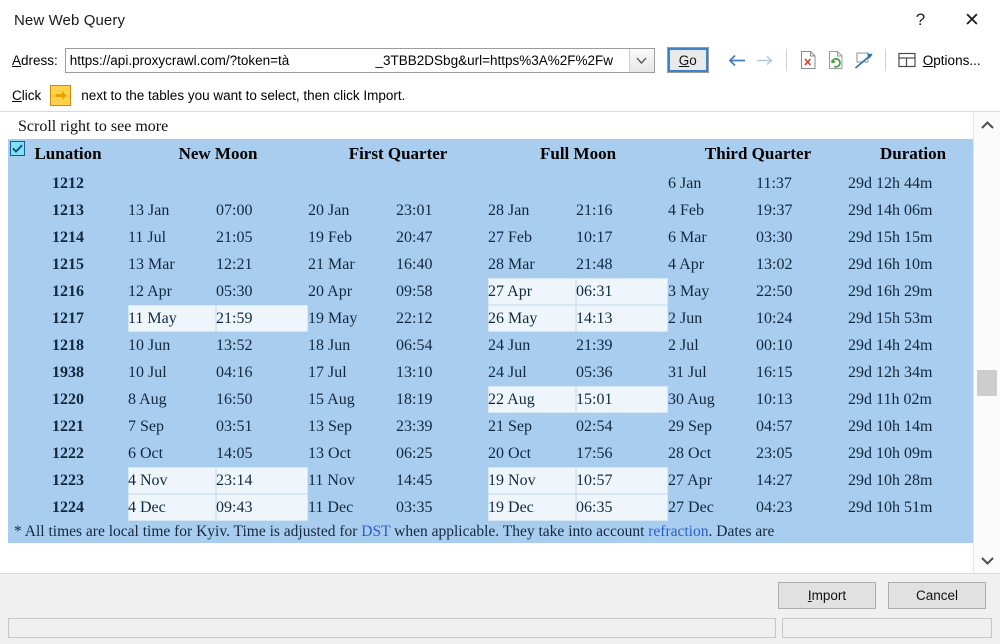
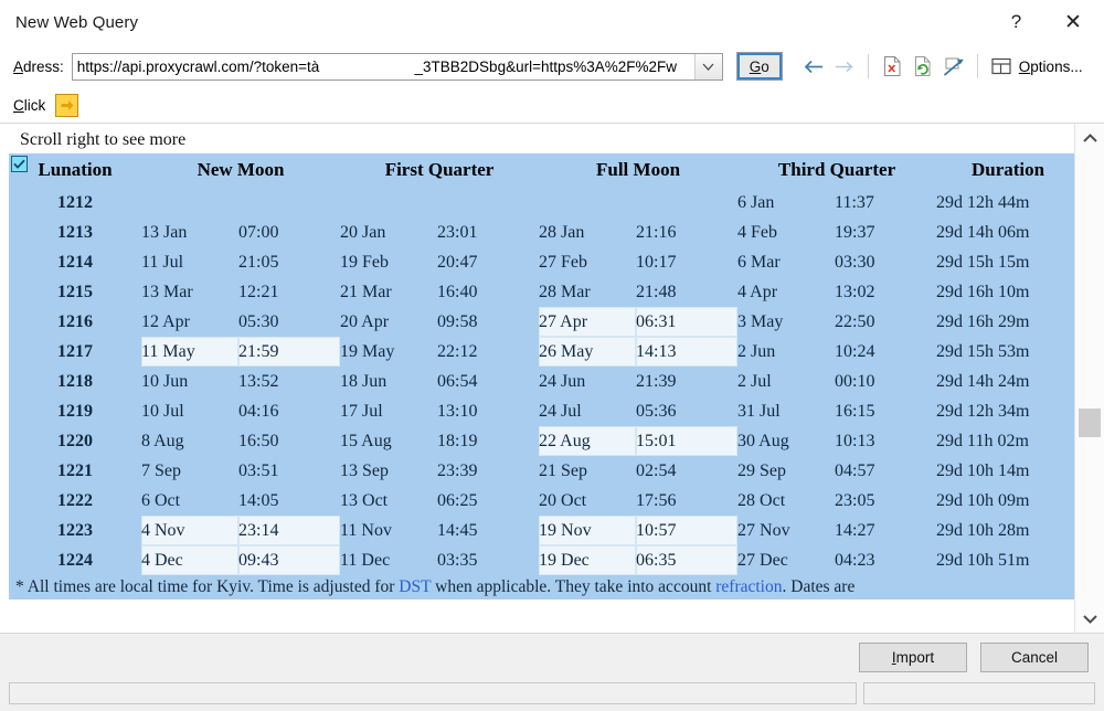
  New Web Query
  ?
  ✕
  Adress:
  https://api.proxycrawl.com/?token=tà _3TBB2DSbg&url=https%3A%2F%2Fw
  G
  o
  O
  ptions...
  Click
- next to the tables you want to select, then click Import.
  Scroll right to see more
  Lunation	New Moon	First Quarter	Full Moon	Third Quarter	Duration
  1212							6 Jan	11:37	29d 12h 44m
  1213	13 Jan	07:00	20 Jan	23:01	28 Jan	21:16	4 Feb	19:37	29d 14h 06m
  1214	11 Jul	21:05	19 Feb	20:47	27 Feb	10:17	6 Mar	03:30	29d 15h 15m
  1215	13 Mar	12:21	21 Mar	16:40	28 Mar	21:48	4 Apr	13:02	29d 16h 10m
  1216	12 Apr	05:30	20 Apr	09:58	27 Apr	06:31	3 May	22:50	29d 16h 29m
  1217	11 May	21:59	19 May	22:12	26 May	14:13	2 Jun	10:24	29d 15h 53m
  1218	10 Jun	13:52	18 Jun	06:54	24 Jun	21:39	2 Jul	00:10	29d 14h 24m
- 1938	10 Jul	04:16	17 Jul	13:10	24 Jul	05:36	31 Jul	16:15	29d 12h 34m
+ 1219	10 Jul	04:16	17 Jul	13:10	24 Jul	05:36	31 Jul	16:15	29d 12h 34m
  1220	8 Aug	16:50	15 Aug	18:19	22 Aug	15:01	30 Aug	10:13	29d 11h 02m
  1221	7 Sep	03:51	13 Sep	23:39	21 Sep	02:54	29 Sep	04:57	29d 10h 14m
  1222	6 Oct	14:05	13 Oct	06:25	20 Oct	17:56	28 Oct	23:05	29d 10h 09m
- 1223	4 Nov	23:14	11 Nov	14:45	19 Nov	10:57	27 Apr	14:27	29d 10h 28m
+ 1223	4 Nov	23:14	11 Nov	14:45	19 Nov	10:57	27 Nov	14:27	29d 10h 28m
  1224	4 Dec	09:43	11 Dec	03:35	19 Dec	06:35	27 Dec	04:23	29d 10h 51m
  * All times are local time for Kyiv. Time is adjusted for DST when applicable. They take into account refraction. Dates are
  I
  mport
  Cancel
